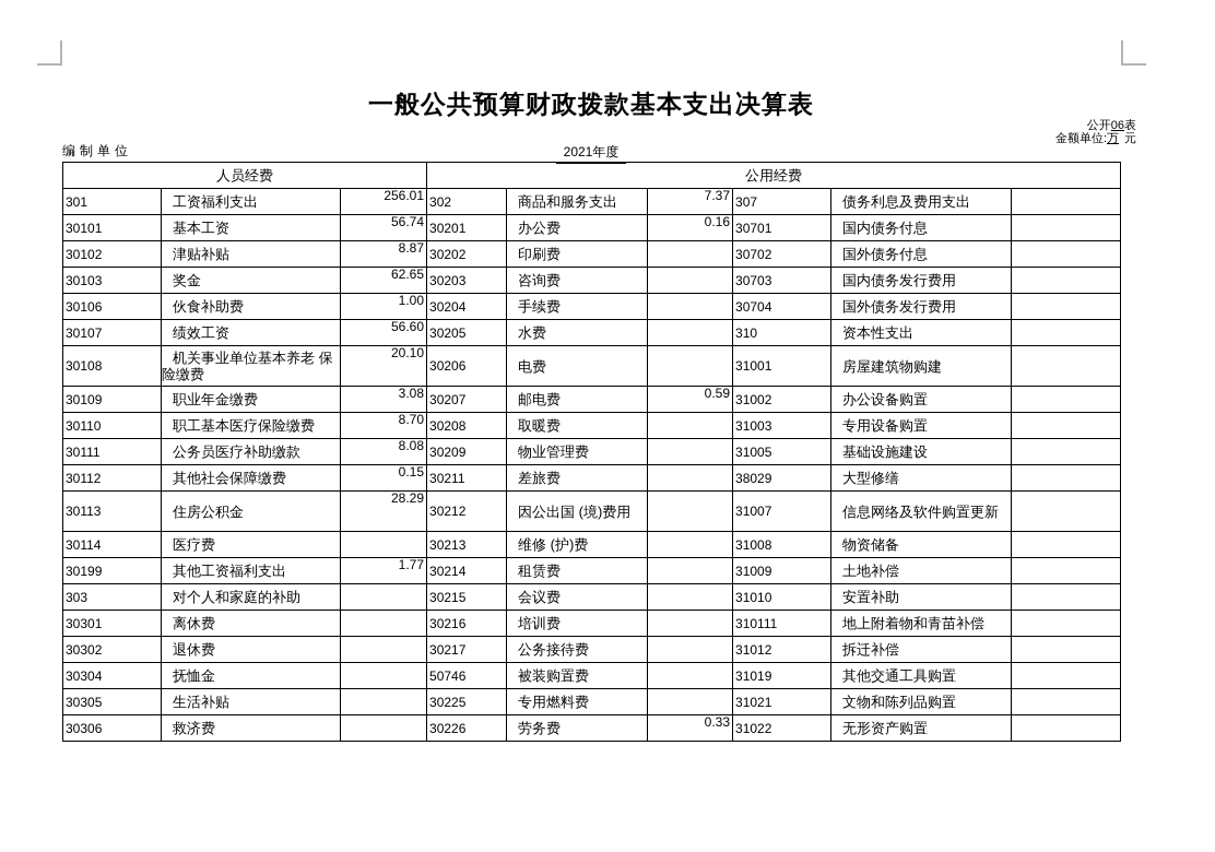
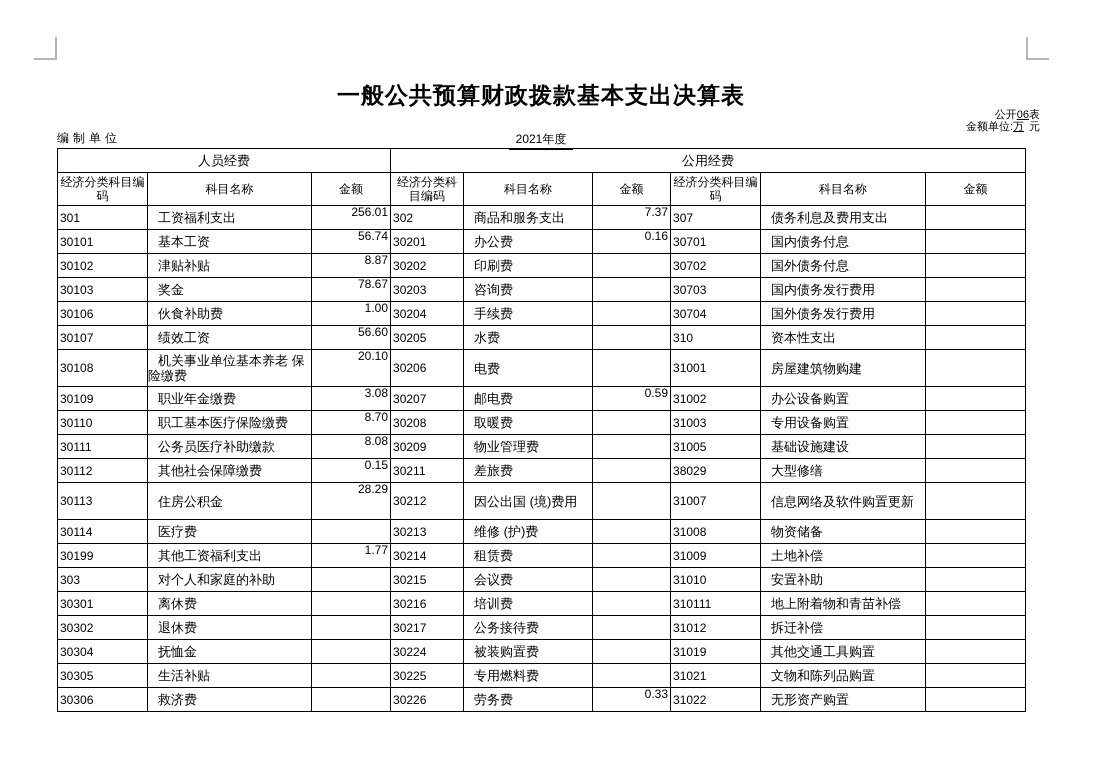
  一般公共预算财政拨款基本支出决算表
  公开06表
  金额单位:万 元
  编制单位
  2021年度
  人员经费	公用经费
+ 经济分类科目编码	科目名称	金额	经济分类科目编码	科目名称	金额	经济分类科目编码	科目名称	金额
  301	工资福利支出	256.01	302	商品和服务支出	7.37	307	债务利息及费用支出
  30101	基本工资	56.74	30201	办公费	0.16	30701	国内债务付息
  30102	津贴补贴	8.87	30202	印刷费		30702	国外债务付息
- 30103	奖金	62.65	30203	咨询费		30703	国内债务发行费用
+ 30103	奖金	78.67	30203	咨询费		30703	国内债务发行费用
  30106	伙食补助费	1.00	30204	手续费		30704	国外债务发行费用
  30107	绩效工资	56.60	30205	水费		310	资本性支出
  30108	机关事业单位基本养老 保险缴费	20.10	30206	电费		31001	房屋建筑物购建
  30109	职业年金缴费	3.08	30207	邮电费	0.59	31002	办公设备购置
  30110	职工基本医疗保险缴费	8.70	30208	取暖费		31003	专用设备购置
  30111	公务员医疗补助缴款	8.08	30209	物业管理费		31005	基础设施建设
  30112	其他社会保障缴费	0.15	30211	差旅费		38029	大型修缮
  30113	住房公积金	28.29	30212	因公出国 (境)费用		31007	信息网络及软件购置更新
  30114	医疗费		30213	维修 (护)费		31008	物资储备
  30199	其他工资福利支出	1.77	30214	租赁费		31009	土地补偿
  303	对个人和家庭的补助		30215	会议费		31010	安置补助
  30301	离休费		30216	培训费		310111	地上附着物和青苗补偿
  30302	退休费		30217	公务接待费		31012	拆迁补偿
- 30304	抚恤金		50746	被装购置费		31019	其他交通工具购置
+ 30304	抚恤金		30224	被装购置费		31019	其他交通工具购置
  30305	生活补贴		30225	专用燃料费		31021	文物和陈列品购置
  30306	救济费		30226	劳务费	0.33	31022	无形资产购置
